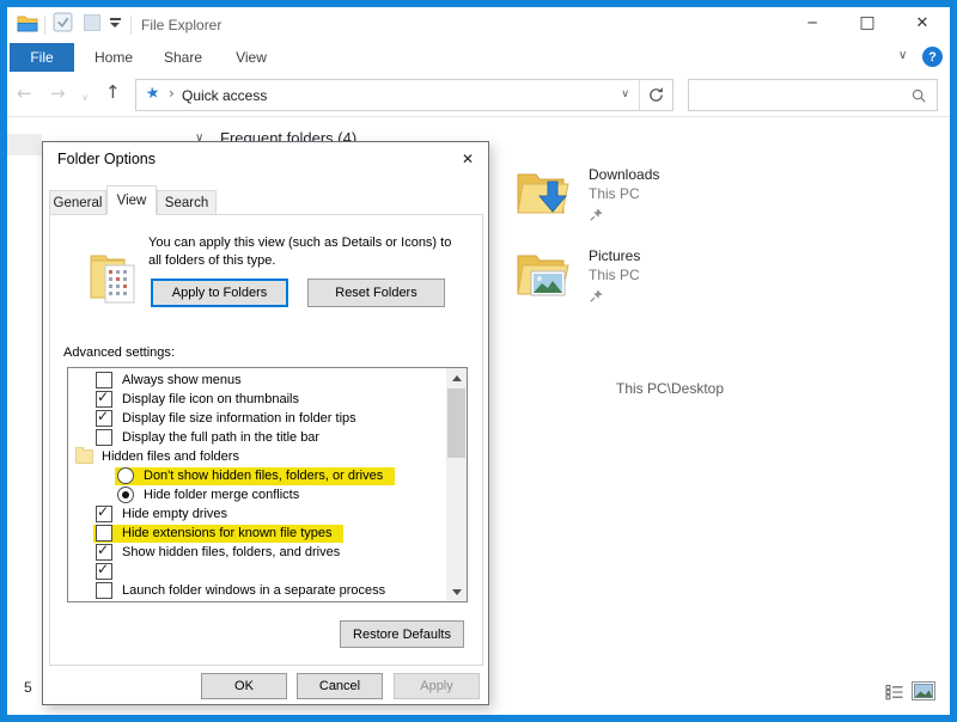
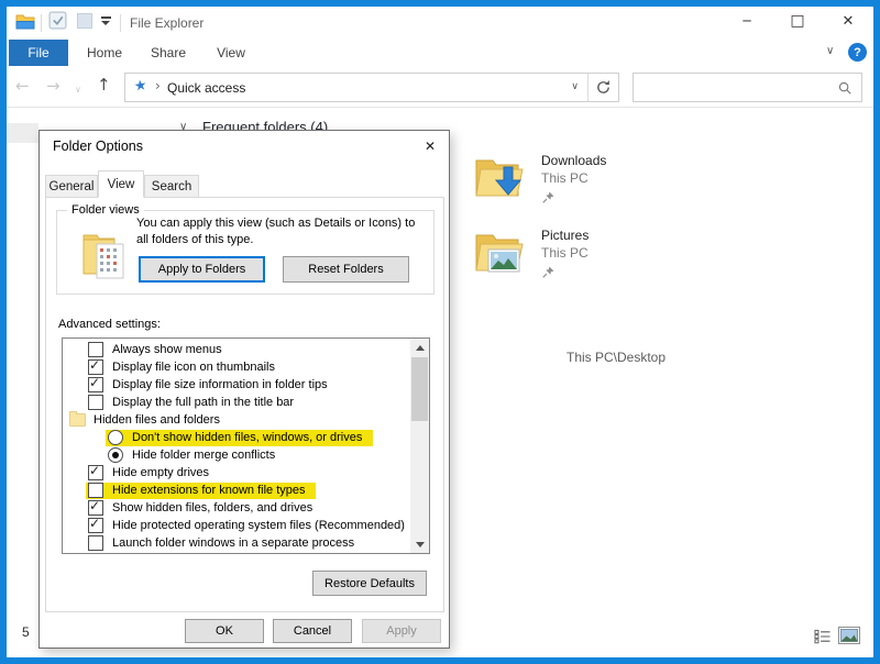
  File Explorer
  ─
  □
  ✕
  File
  Home
  Share
  View
  ∨
  ?
  ←
  →
  ∨
  ↑
  ›
  Quick access
  ∨
  ∨
  Frequent folders (4)
  Downloads
  This PC
  Pictures
  This PC
  This PC\Desktop
  5
  Folder Options
  ✕
  General
  View
  Search
+ Folder views
  You can apply this view (such as Details or Icons) to all folders of this type.
  Apply to Folders
  Reset Folders
  Advanced settings:
  Always show menus
  Display file icon on thumbnails
  Display file size information in folder tips
  Display the full path in the title bar
  Hidden files and folders
- Don't show hidden files, folders, or drives
+ Don't show hidden files, windows, or drives
  Hide folder merge conflicts
  Hide empty drives
  Hide extensions for known file types
  Show hidden files, folders, and drives
+ Hide protected operating system files (Recommended)
  Launch folder windows in a separate process
  Restore Defaults
  OK
  Cancel
  Apply
